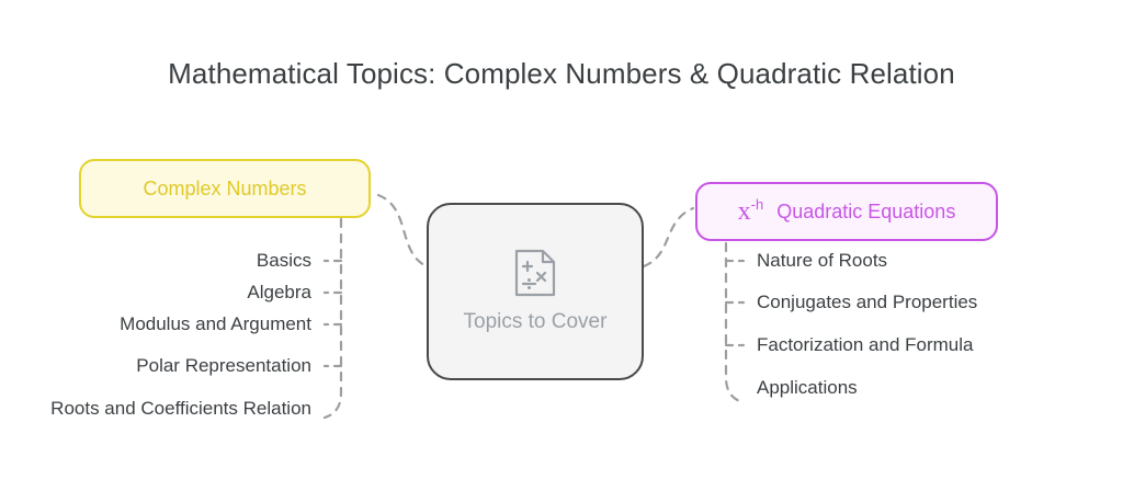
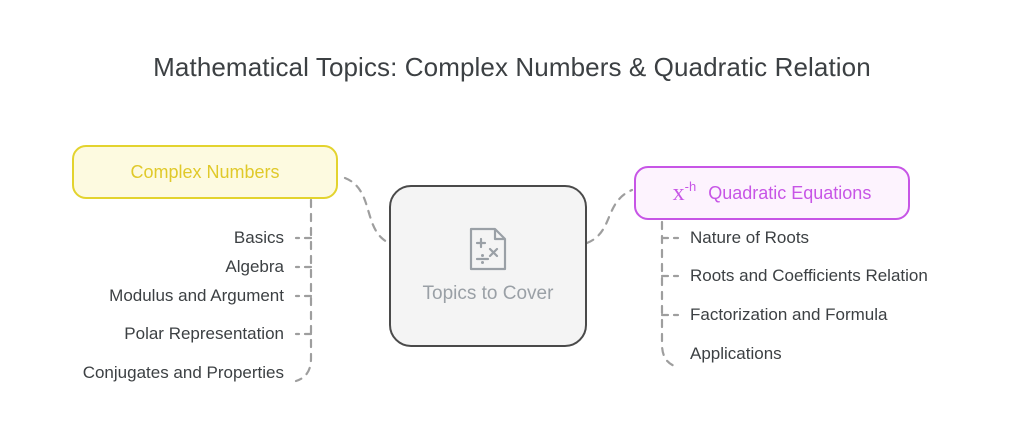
  Mathematical Topics: Complex Numbers & Quadratic Relation
  Topics to Cover
  Complex Numbers
  x-h
  Quadratic Equations
  Basics
  Algebra
  Modulus and Argument
  Polar Representation
- Roots and Coefficients Relation
+ Conjugates and Properties
  Nature of Roots
- Conjugates and Properties
+ Roots and Coefficients Relation
  Factorization and Formula
  Applications
